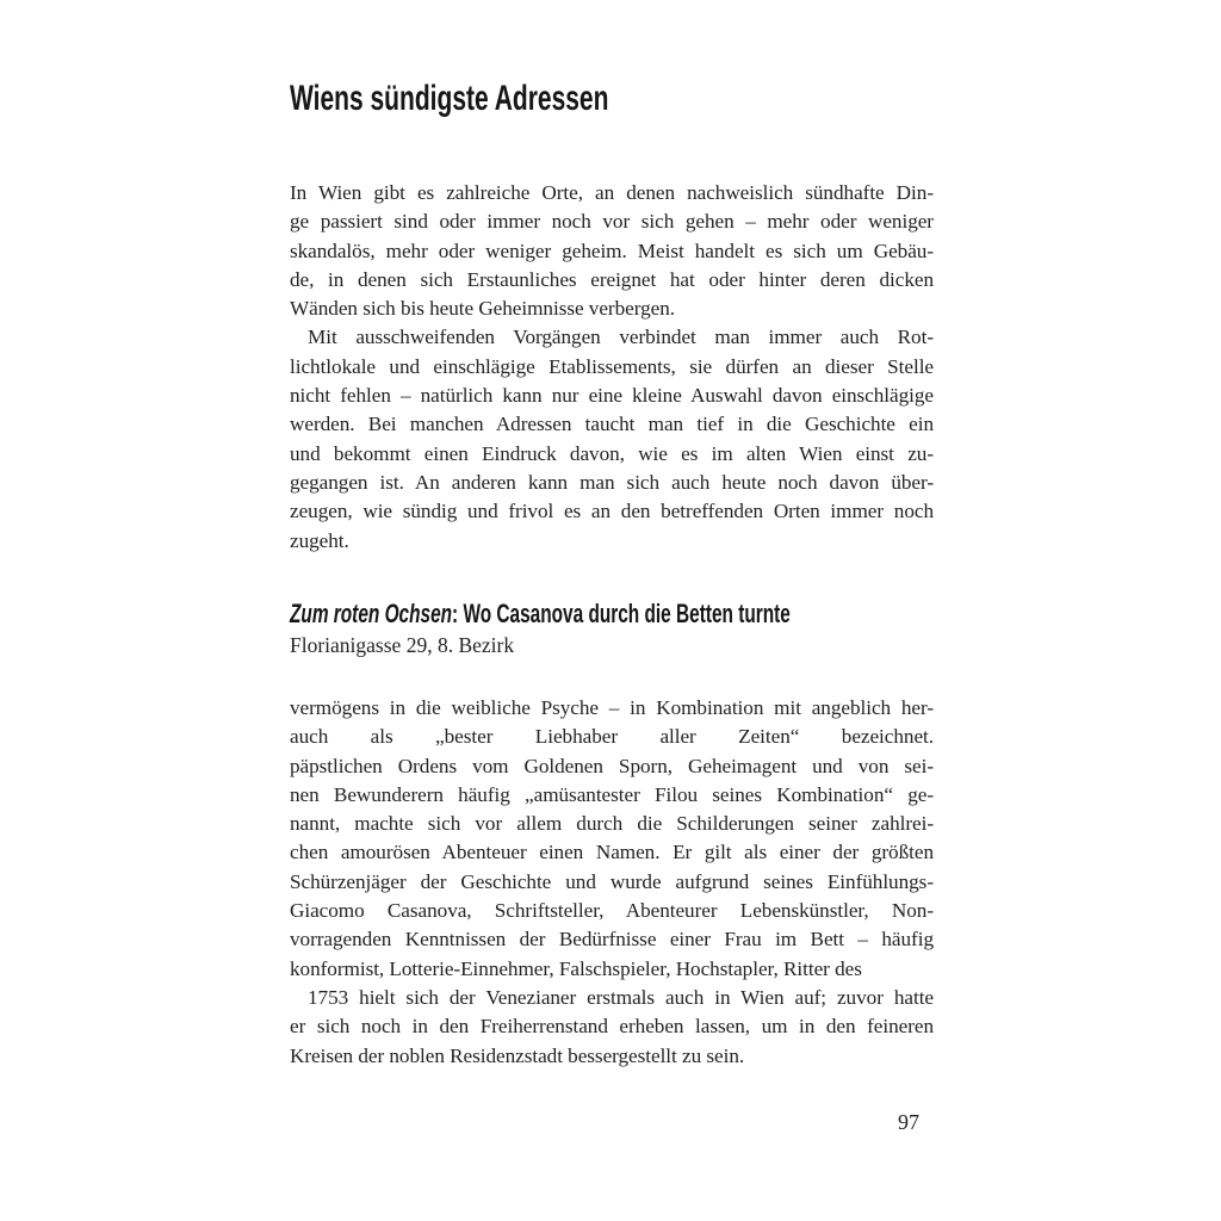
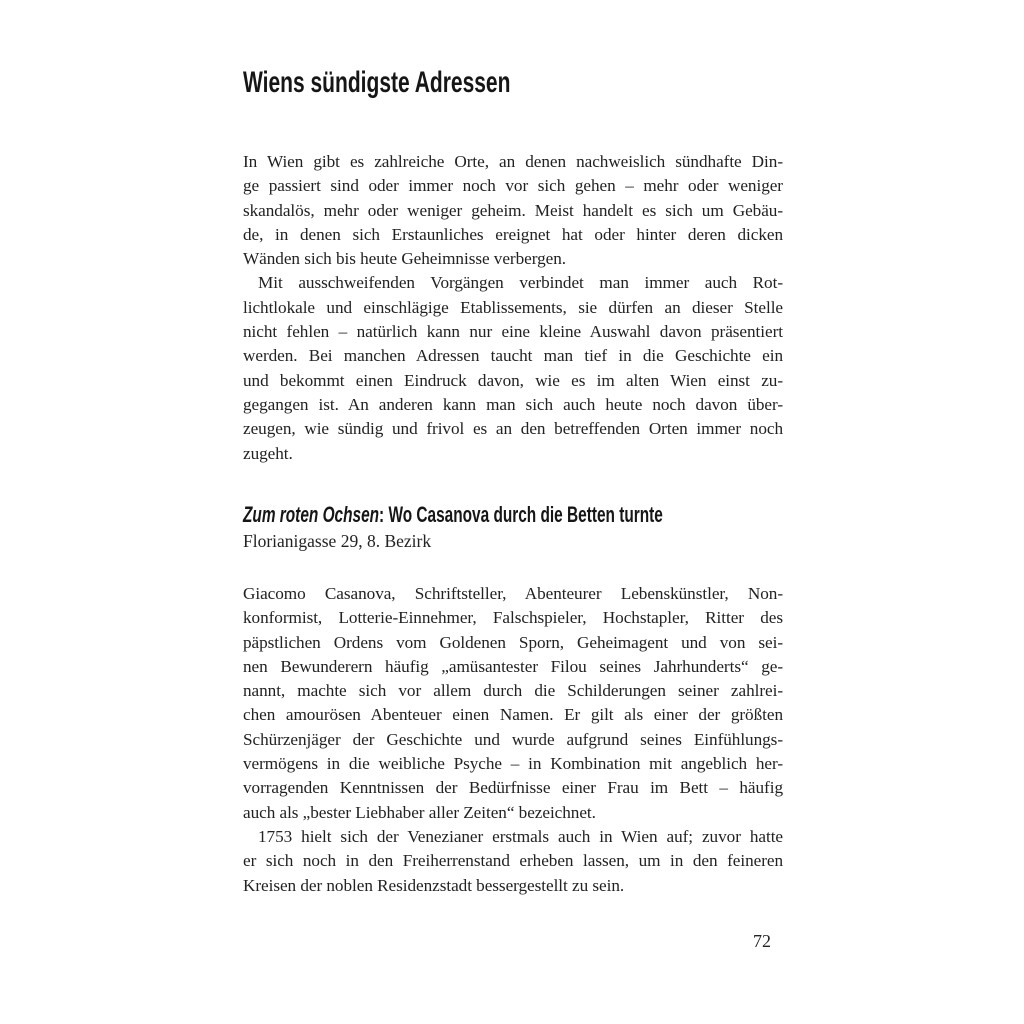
  Wiens sündigste Adressen
  In Wien gibt es zahlreiche Orte, an denen nachweislich sündhafte Din-
  ge passiert sind oder immer noch vor sich gehen – mehr oder weniger
  skandalös, mehr oder weniger geheim. Meist handelt es sich um Gebäu-
  de, in denen sich Erstaunliches ereignet hat oder hinter deren dicken
  Wänden sich bis heute Geheimnisse verbergen.
  Mit ausschweifenden Vorgängen verbindet man immer auch Rot-
  lichtlokale und einschlägige Etablissements, sie dürfen an dieser Stelle
- nicht fehlen – natürlich kann nur eine kleine Auswahl davon einschlägige
+ nicht fehlen – natürlich kann nur eine kleine Auswahl davon präsentiert
  werden. Bei manchen Adressen taucht man tief in die Geschichte ein
  und bekommt einen Eindruck davon, wie es im alten Wien einst zu-
  gegangen ist. An anderen kann man sich auch heute noch davon über-
  zeugen, wie sündig und frivol es an den betreffenden Orten immer noch
  zugeht.
  Zum roten Ochsen: Wo Casanova durch die Betten turnte
  Florianigasse 29, 8. Bezirk
- vermögens in die weibliche Psyche – in Kombination mit angeblich her-
+ Giacomo Casanova, Schriftsteller, Abenteurer Lebenskünstler, Non-
- auch als „bester Liebhaber aller Zeiten“ bezeichnet.
+ konformist, Lotterie-Einnehmer, Falschspieler, Hochstapler, Ritter des
  päpstlichen Ordens vom Goldenen Sporn, Geheimagent und von sei-
- nen Bewunderern häufig „amüsantester Filou seines Kombination“ ge-
+ nen Bewunderern häufig „amüsantester Filou seines Jahrhunderts“ ge-
  nannt, machte sich vor allem durch die Schilderungen seiner zahlrei-
  chen amourösen Abenteuer einen Namen. Er gilt als einer der größten
  Schürzenjäger der Geschichte und wurde aufgrund seines Einfühlungs-
- Giacomo Casanova, Schriftsteller, Abenteurer Lebenskünstler, Non-
+ vermögens in die weibliche Psyche – in Kombination mit angeblich her-
  vorragenden Kenntnissen der Bedürfnisse einer Frau im Bett – häufig
- konformist, Lotterie-Einnehmer, Falschspieler, Hochstapler, Ritter des
+ auch als „bester Liebhaber aller Zeiten“ bezeichnet.
  1753 hielt sich der Venezianer erstmals auch in Wien auf; zuvor hatte
  er sich noch in den Freiherrenstand erheben lassen, um in den feineren
  Kreisen der noblen Residenzstadt bessergestellt zu sein.
- 97
+ 72
